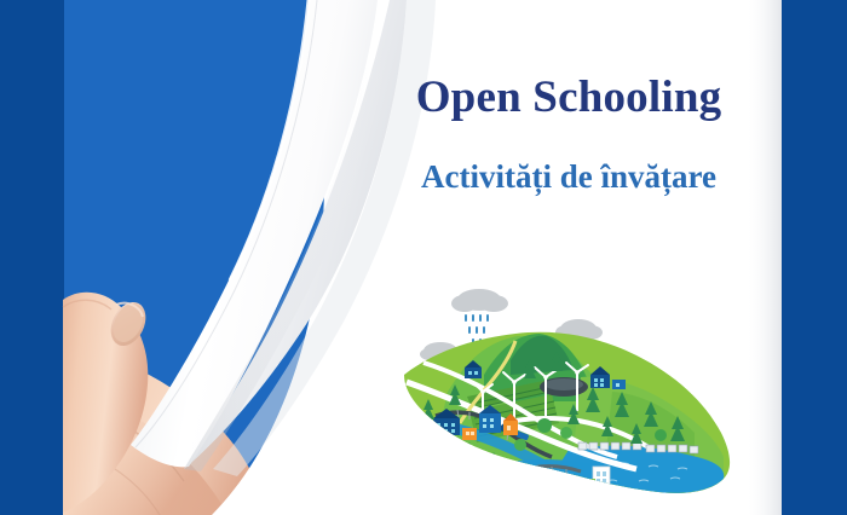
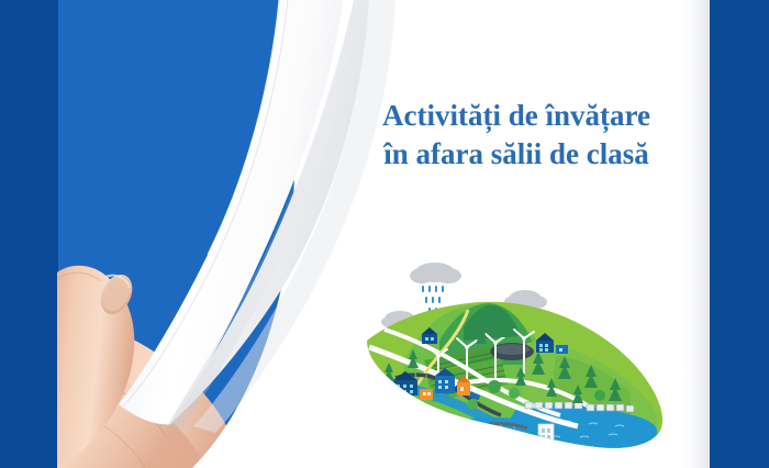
- Open Schooling
  Activități de învățare
+ în afara sălii de clasă
